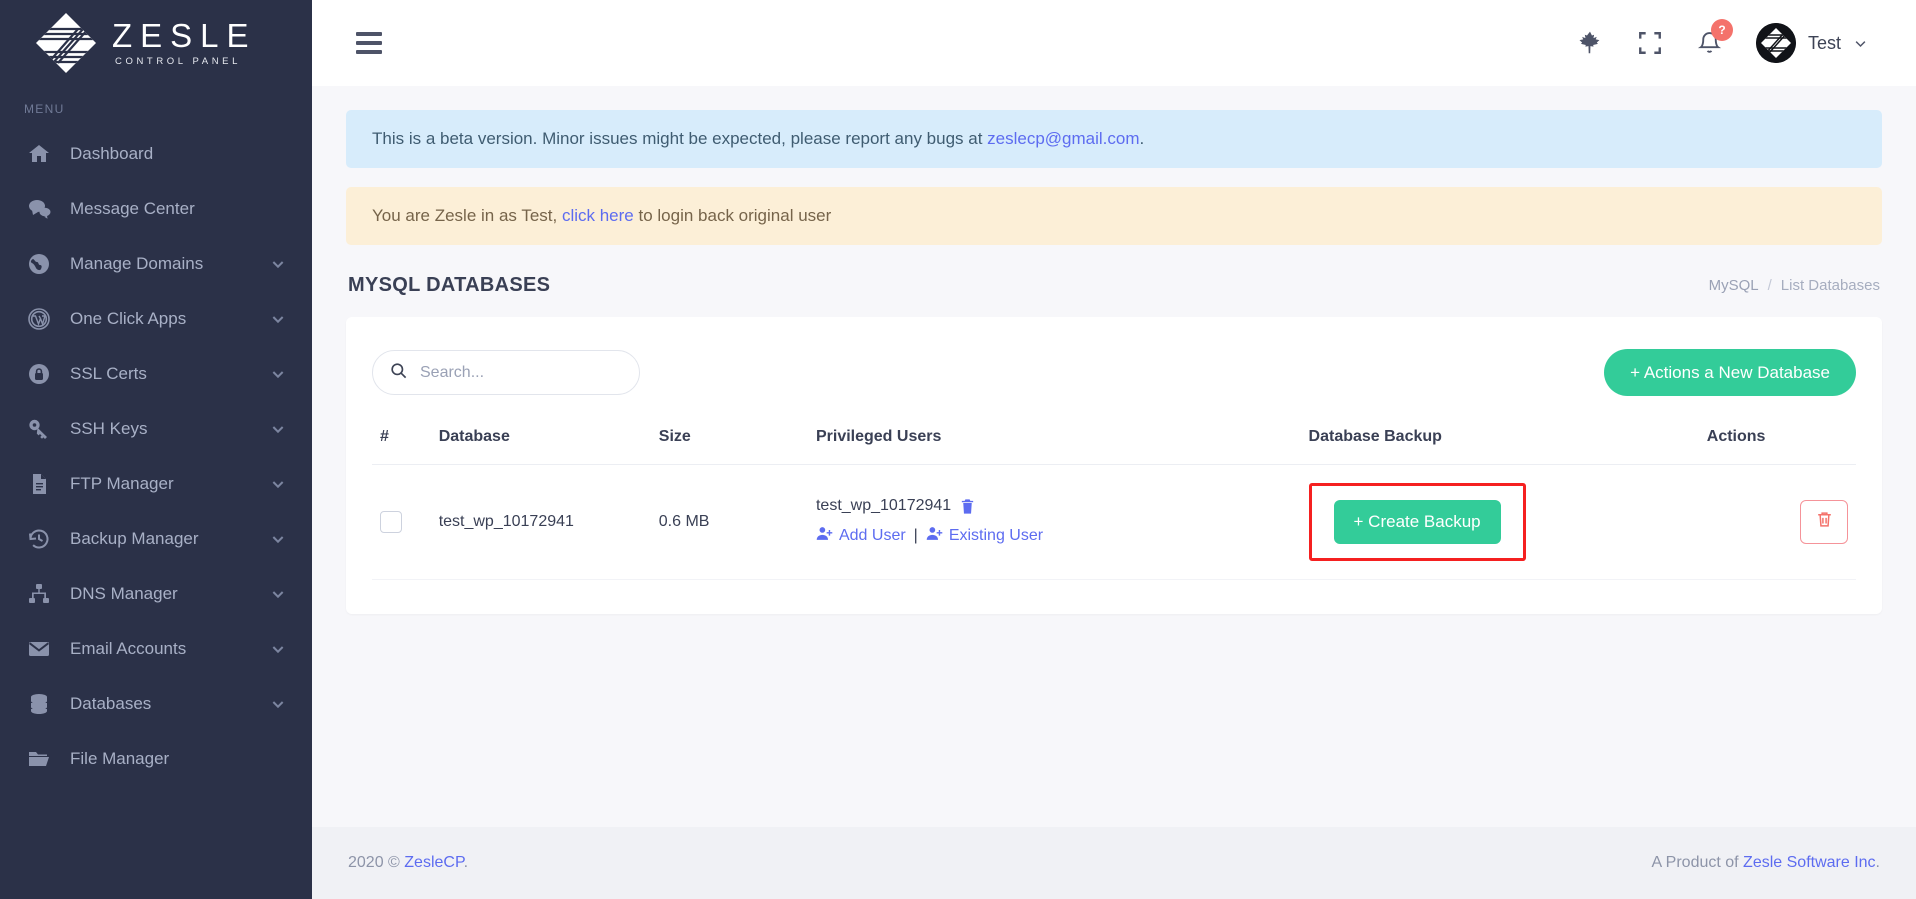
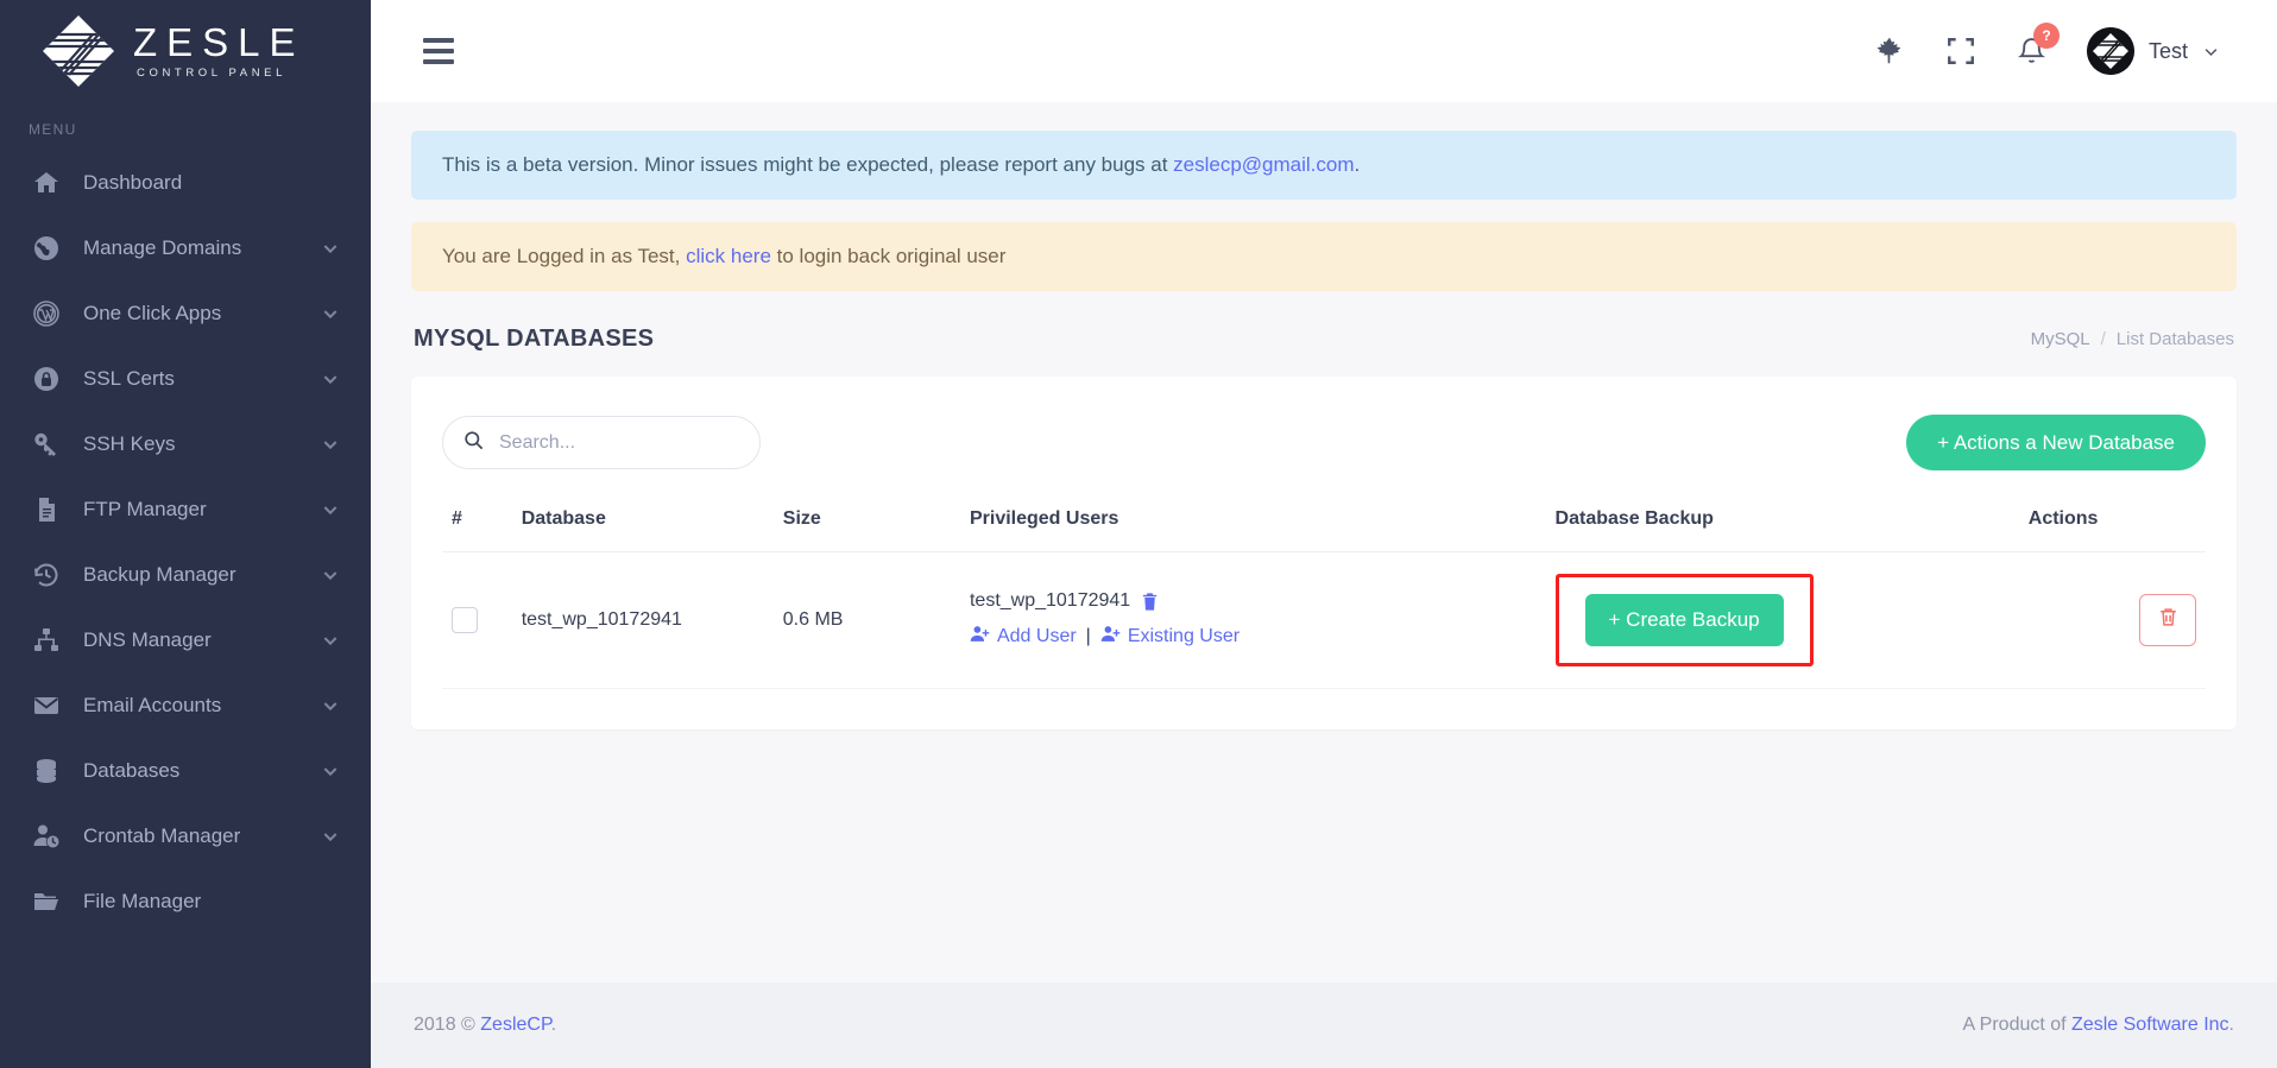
  ZESLE
  CONTROL PANEL
  MENU
  Dashboard
- Message Center
  Manage Domains
  One Click Apps
  SSL Certs
  SSH Keys
  FTP Manager
  Backup Manager
  DNS Manager
  Email Accounts
  Databases
+ Crontab Manager
  File Manager
  ?
  Test
  This is a beta version. Minor issues might be expected, please report any bugs at zeslecp@gmail.com.
- You are Zesle in as Test, click here to login back original user
+ You are Logged in as Test, click here to login back original user
  MYSQL DATABASES
  MySQL
  /
  List Databases
  Search...
  + Actions a New Database
  #	Database	Size	Privileged Users	Database Backup	Actions
  	test_wp_10172941	0.6 MB	test_wp_10172941 Add User | Existing User	+ Create Backup
- 2020 © ZesleCP.
+ 2018 © ZesleCP.
  A Product of Zesle Software Inc.
